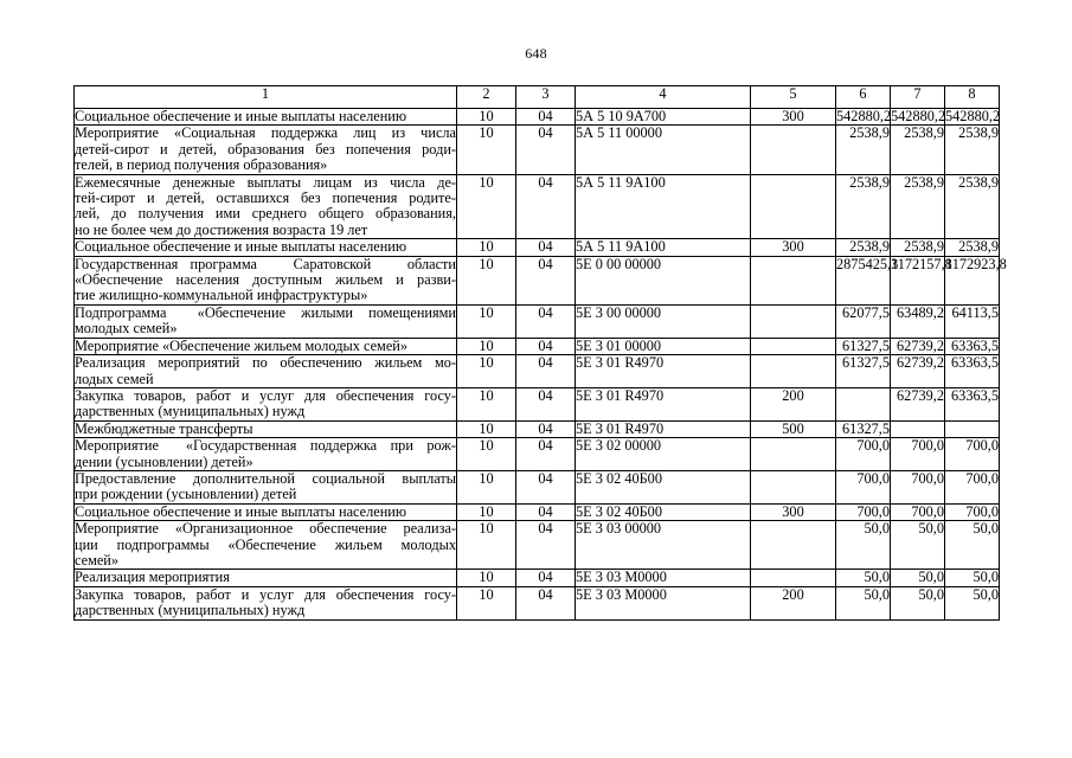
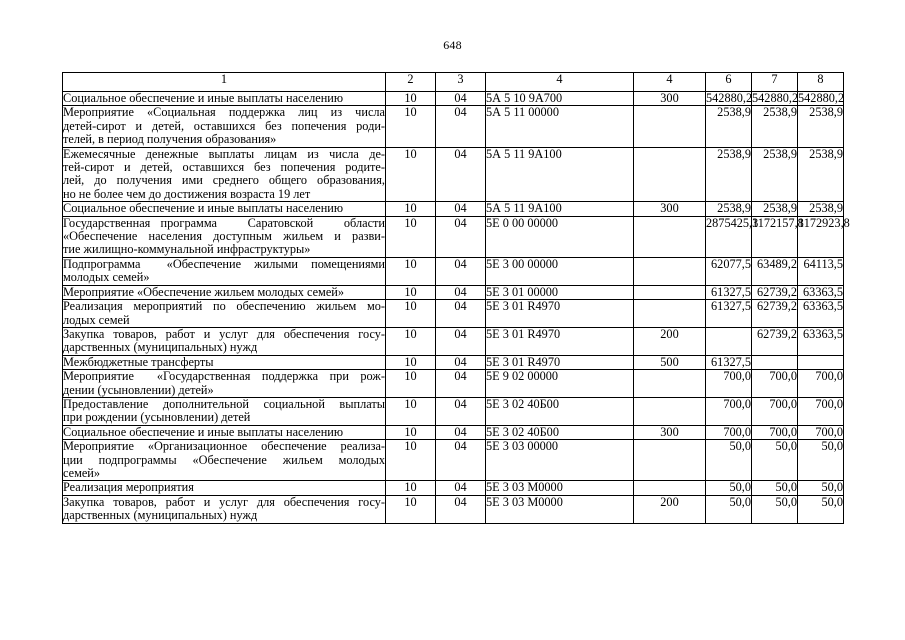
  648
- 1	2	3	4	5	6	7	8
+ 1	2	3	4	4	6	7	8
  Социальное обеспечение и иные выплаты населению	10	04	5А 5 10 9А700	300	542880,2	542880,2	542880,2
- Мероприятие «Социальная поддержка лиц из числадетей-сирот и детей, образования без попечения роди-телей, в период получения образования»	10	04	5А 5 11 00000		2538,9	2538,9	2538,9
+ Мероприятие «Социальная поддержка лиц из числадетей-сирот и детей, оставшихся без попечения роди-телей, в период получения образования»	10	04	5А 5 11 00000		2538,9	2538,9	2538,9
  Ежемесячные денежные выплаты лицам из числа де-тей-сирот и детей, оставшихся без попечения родите-лей, до получения ими среднего общего образования,но не более чем до достижения возраста 19 лет	10	04	5А 5 11 9А100		2538,9	2538,9	2538,9
  Социальное обеспечение и иные выплаты населению	10	04	5А 5 11 9А100	300	2538,9	2538,9	2538,9
  Государственная программа Саратовской области«Обеспечение населения доступным жильем и разви-тие жилищно-коммунальной инфраструктуры»	10	04	5Е 0 00 00000		2875425,	1172157,	1172923,8
  Подпрограмма «Обеспечение жилыми помещениямимолодых семей»	10	04	5Е 3 00 00000		62077,5	63489,2	64113,5
  Мероприятие «Обеспечение жильем молодых семей»	10	04	5Е 3 01 00000		61327,5	62739,2	63363,5
  Реализация мероприятий по обеспечению жильем мо-лодых семей	10	04	5Е 3 01 R4970		61327,5	62739,2	63363,5
  Закупка товаров, работ и услуг для обеспечения госу-дарственных (муниципальных) нужд	10	04	5Е 3 01 R4970	200		62739,2	63363,5
  Межбюджетные трансферты	10	04	5Е 3 01 R4970	500	61327,5
- Мероприятие «Государственная поддержка при рож-дении (усыновлении) детей»	10	04	5Е 3 02 00000		700,0	700,0	700,0
+ Мероприятие «Государственная поддержка при рож-дении (усыновлении) детей»	10	04	5Е 9 02 00000		700,0	700,0	700,0
  Предоставление дополнительной социальной выплатыпри рождении (усыновлении) детей	10	04	5Е 3 02 40Б00		700,0	700,0	700,0
  Социальное обеспечение и иные выплаты населению	10	04	5Е 3 02 40Б00	300	700,0	700,0	700,0
  Мероприятие «Организационное обеспечение реализа-ции подпрограммы «Обеспечение жильем молодыхсемей»	10	04	5Е 3 03 00000		50,0	50,0	50,0
  Реализация мероприятия	10	04	5Е 3 03 М0000		50,0	50,0	50,0
  Закупка товаров, работ и услуг для обеспечения госу-дарственных (муниципальных) нужд	10	04	5Е 3 03 М0000	200	50,0	50,0	50,0
